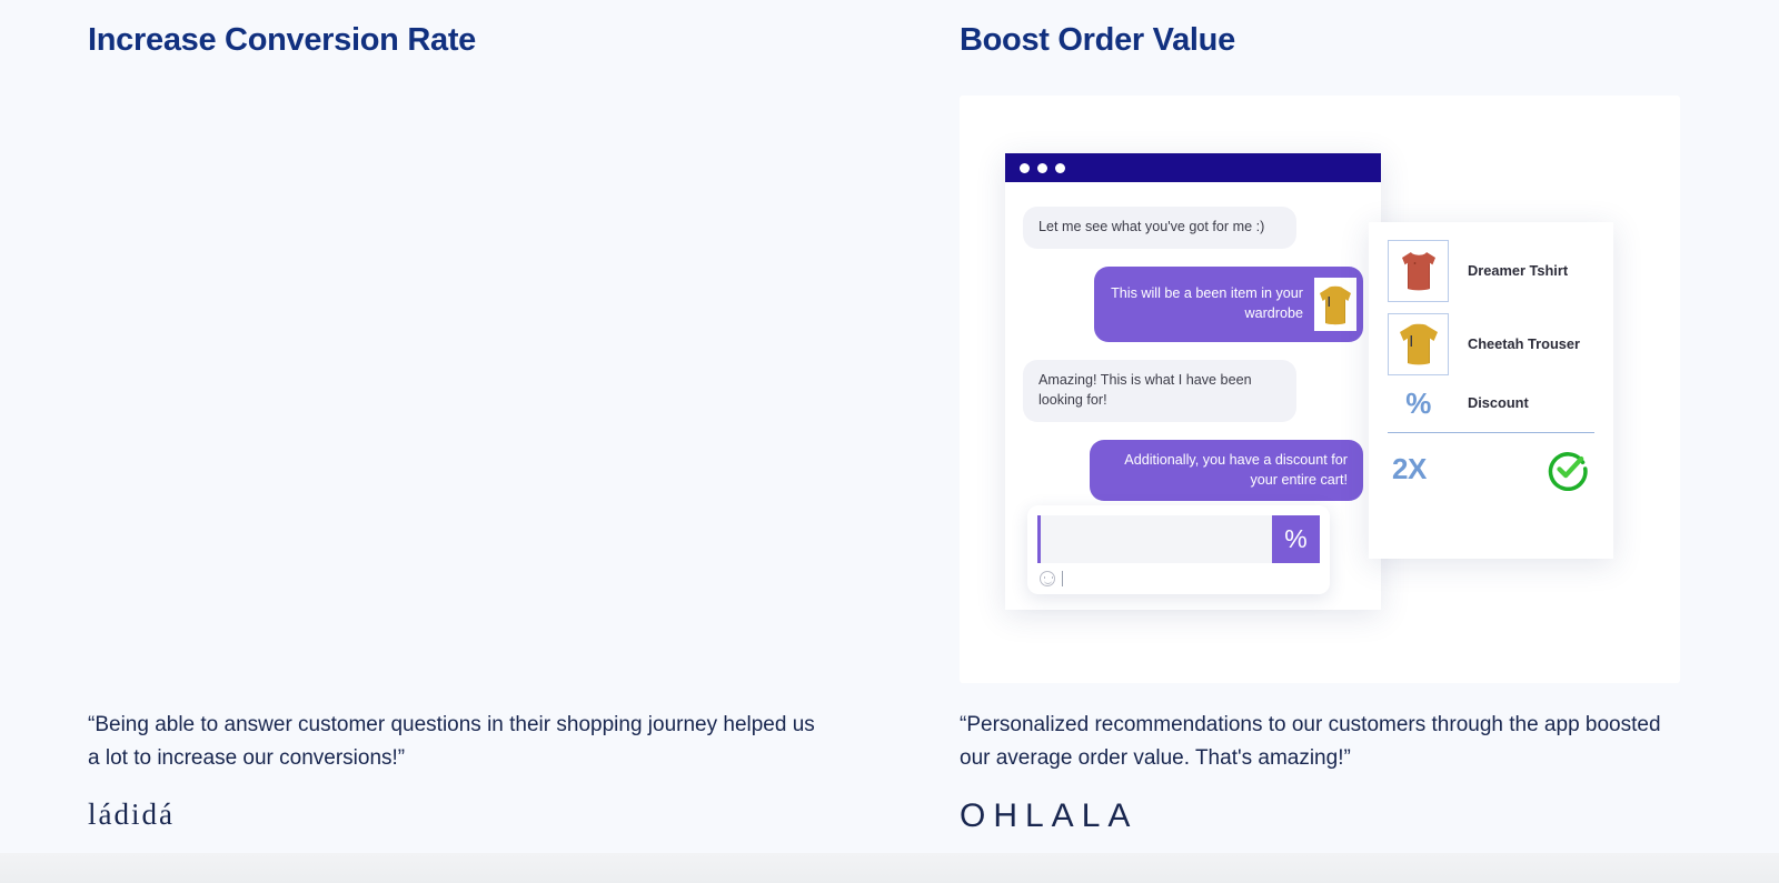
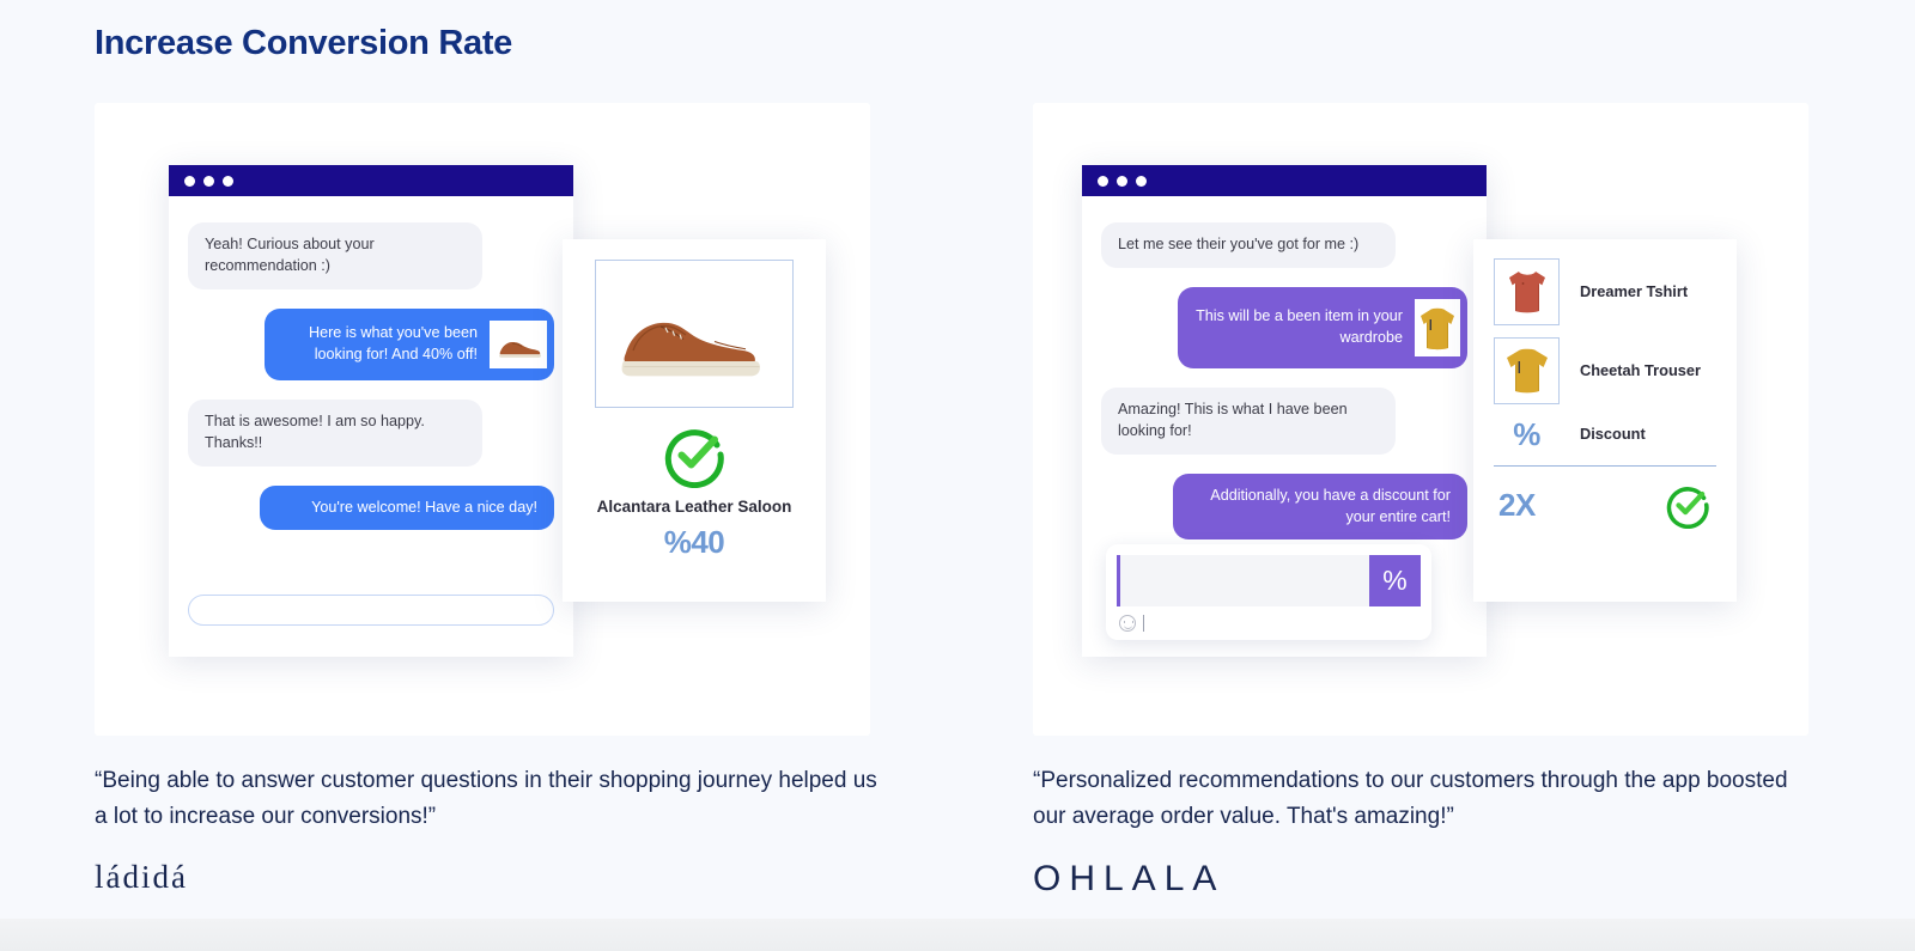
  Increase Conversion Rate
+ Yeah! Curious about your recommendation :)
+ Here is what you've been looking for! And 40% off!
+ That is awesome! I am so happy. Thanks!!
+ You're welcome! Have a nice day!
+ Alcantara Leather Saloon
+ %40
  “Being able to answer customer questions in their shopping journey helped us a lot to increase our conversions!”
  ládidá
- Boost Order Value
- Let me see what you've got for me :)
+ Let me see their you've got for me :)
  This will be a been item in your wardrobe
  Amazing! This is what I have been looking for!
  Additionally, you have a discount for your entire cart!
  %
  Dreamer Tshirt
  Cheetah Trouser
  %
  Discount
  2X
  “Personalized recommendations to our customers through the app boosted our average order value. That's amazing!”
  OHLALA
